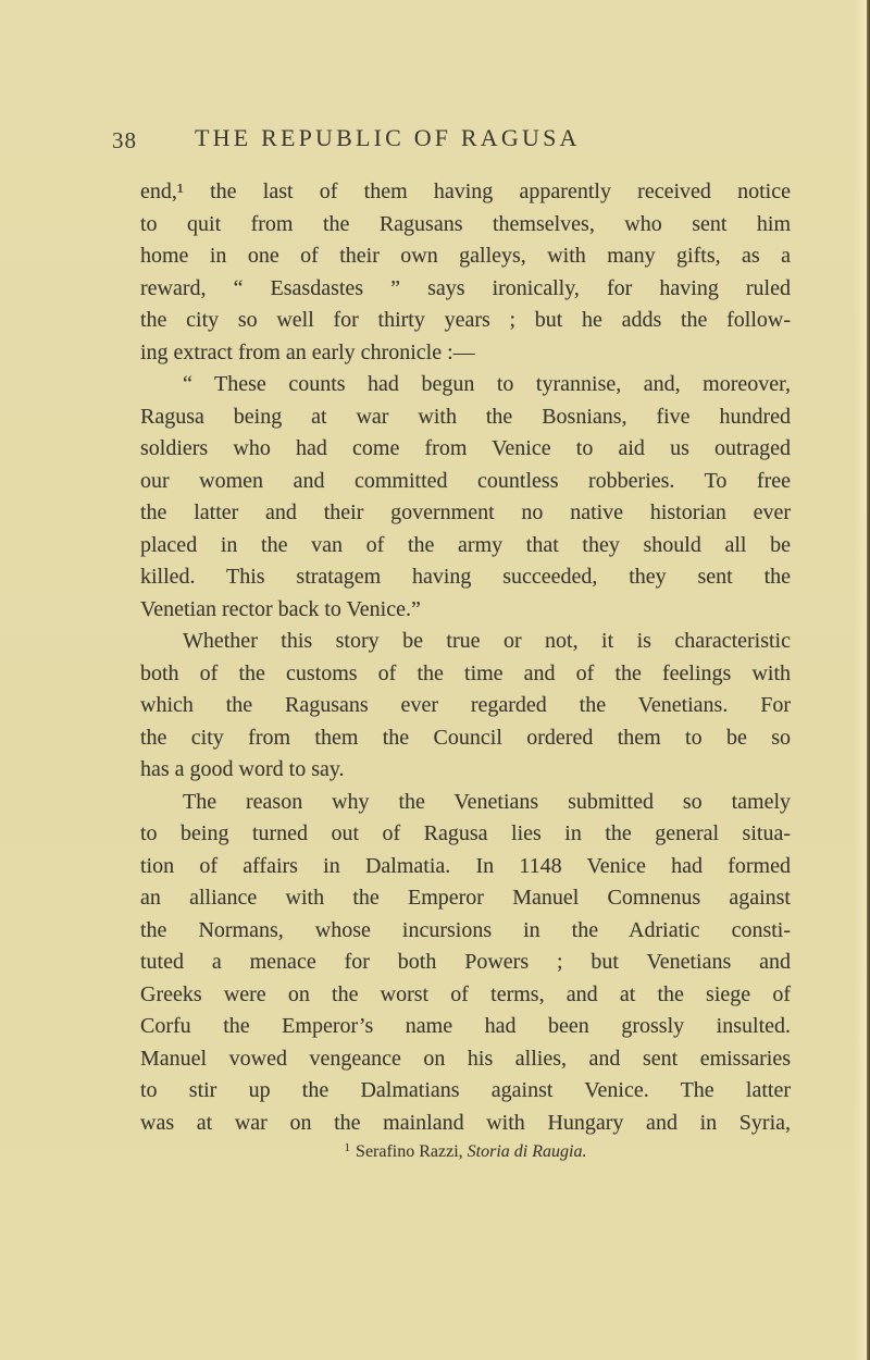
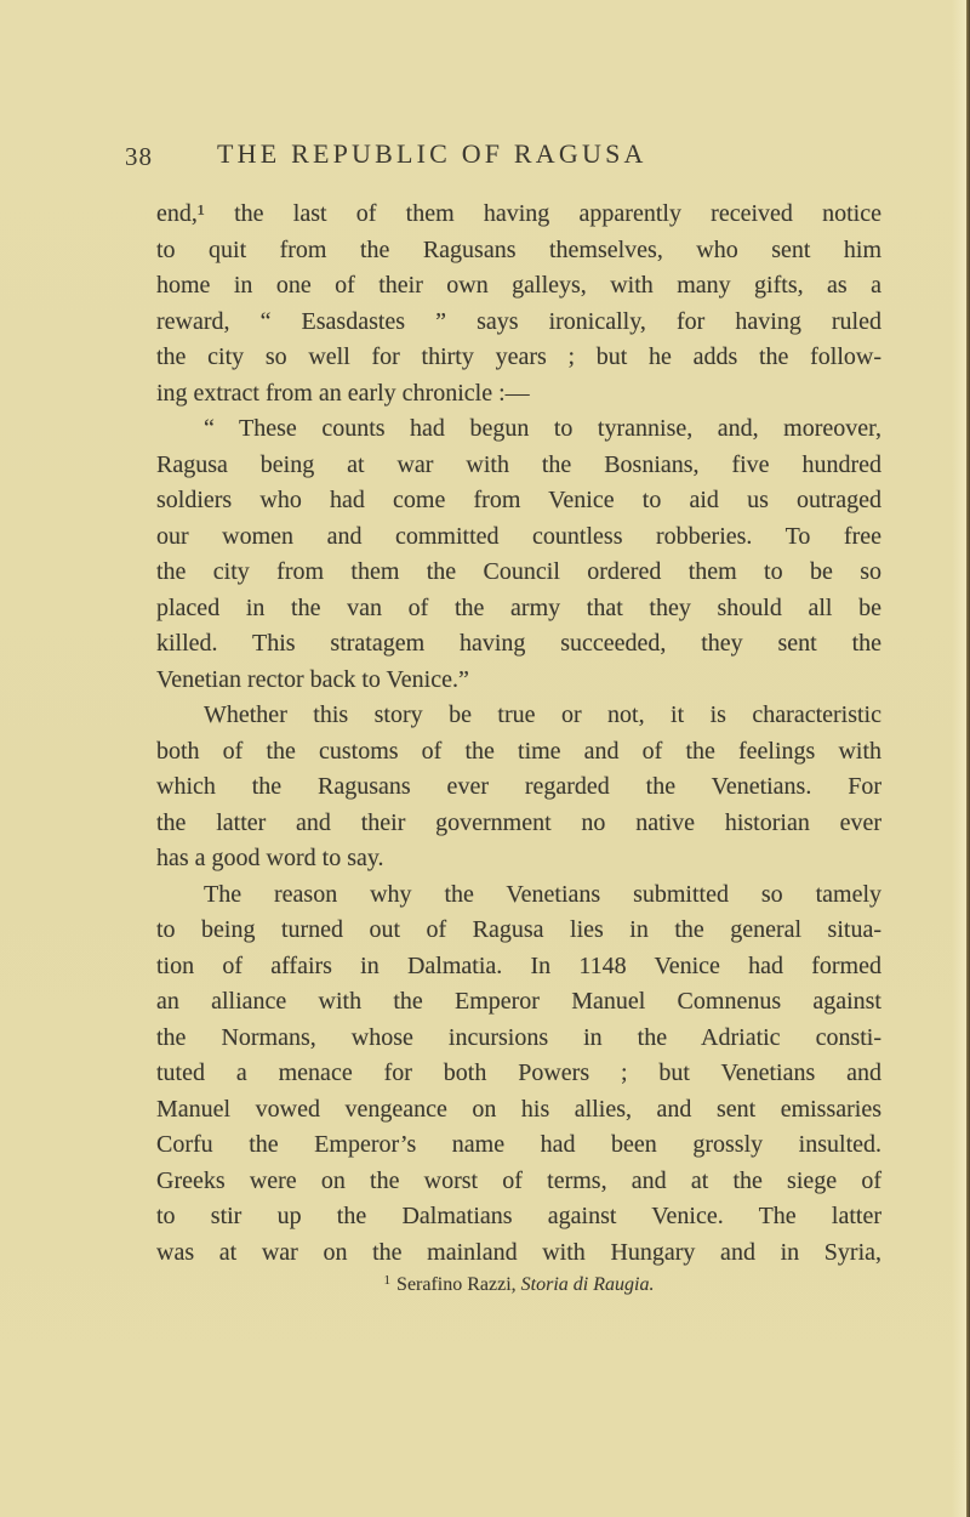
  38
  THE REPUBLIC OF RAGUSA
  end,¹ the last of them having apparently received notice
  to quit from the Ragusans themselves, who sent him
  home in one of their own galleys, with many gifts, as a
  reward, “ Esasdastes ” says ironically, for having ruled
  the city so well for thirty years ; but he adds the follow-
  ing extract from an early chronicle :—
  “ These counts had begun to tyrannise, and, moreover,
  Ragusa being at war with the Bosnians, five hundred
  soldiers who had come from Venice to aid us outraged
  our women and committed countless robberies. To free
- the latter and their government no native historian ever
+ the city from them the Council ordered them to be so
  placed in the van of the army that they should all be
  killed. This stratagem having succeeded, they sent the
  Venetian rector back to Venice.”
  Whether this story be true or not, it is characteristic
  both of the customs of the time and of the feelings with
  which the Ragusans ever regarded the Venetians. For
- the city from them the Council ordered them to be so
+ the latter and their government no native historian ever
  has a good word to say.
  The reason why the Venetians submitted so tamely
  to being turned out of Ragusa lies in the general situa-
  tion of affairs in Dalmatia. In 1148 Venice had formed
  an alliance with the Emperor Manuel Comnenus against
  the Normans, whose incursions in the Adriatic consti-
  tuted a menace for both Powers ; but Venetians and
- Greeks were on the worst of terms, and at the siege of
+ Manuel vowed vengeance on his allies, and sent emissaries
  Corfu the Emperor’s name had been grossly insulted.
- Manuel vowed vengeance on his allies, and sent emissaries
+ Greeks were on the worst of terms, and at the siege of
  to stir up the Dalmatians against Venice. The latter
  was at war on the mainland with Hungary and in Syria,
  1 Serafino Razzi, Storia di Raugia.
